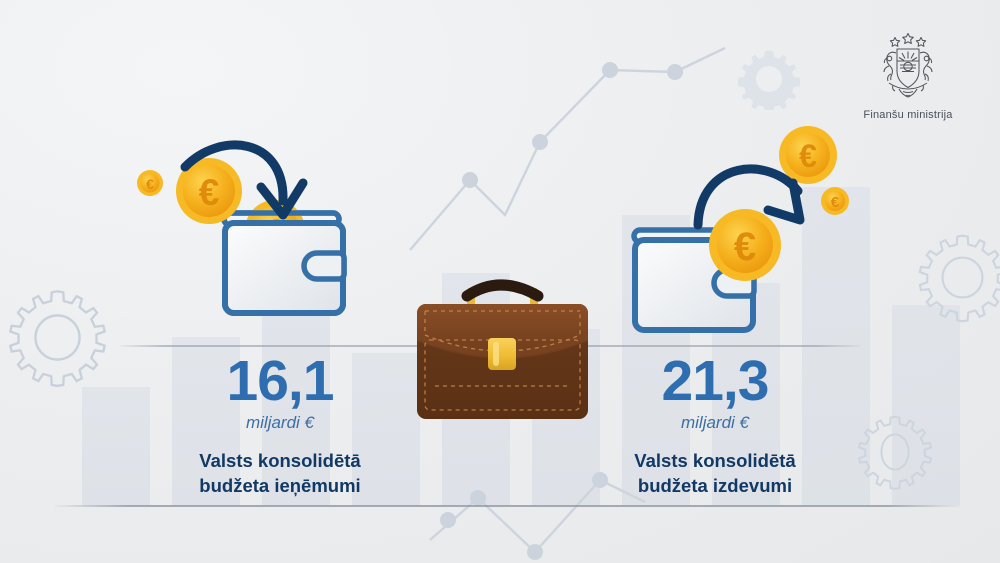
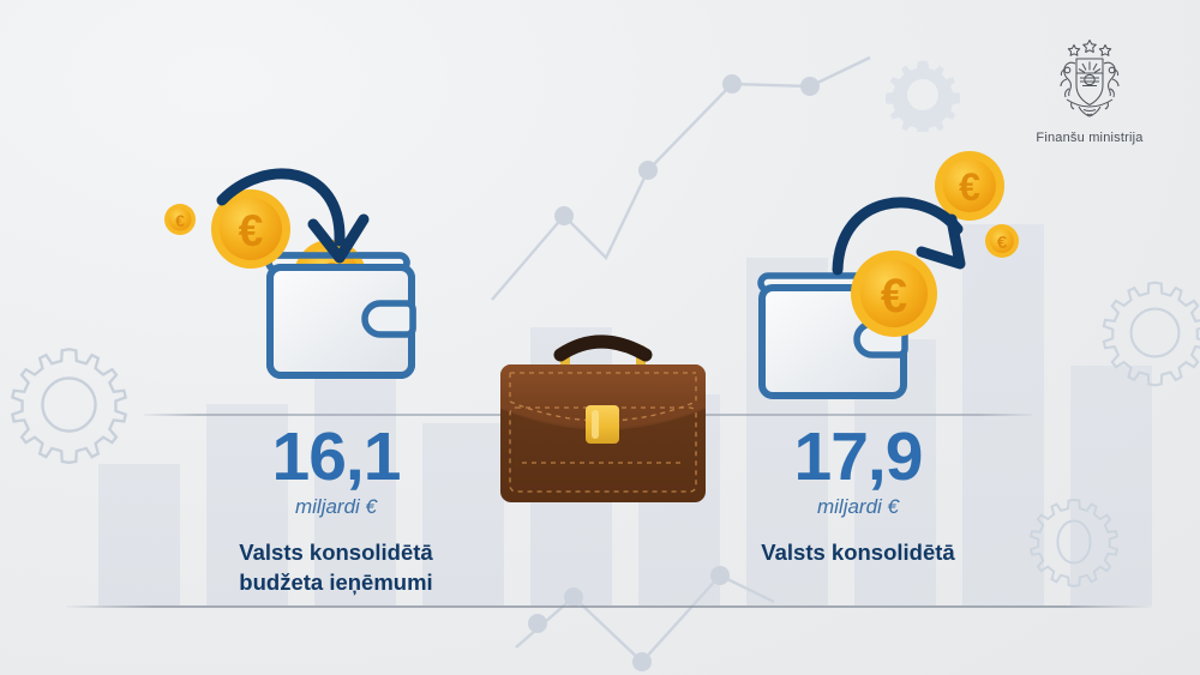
  Finanšu ministrija
  €
  €
  16,1
  miljardi €
  Valsts konsolidētā
  budžeta ieņēmumi
  €
  €
  €
- 21,3
+ 17,9
  miljardi €
  Valsts konsolidētā
- budžeta izdevumi
